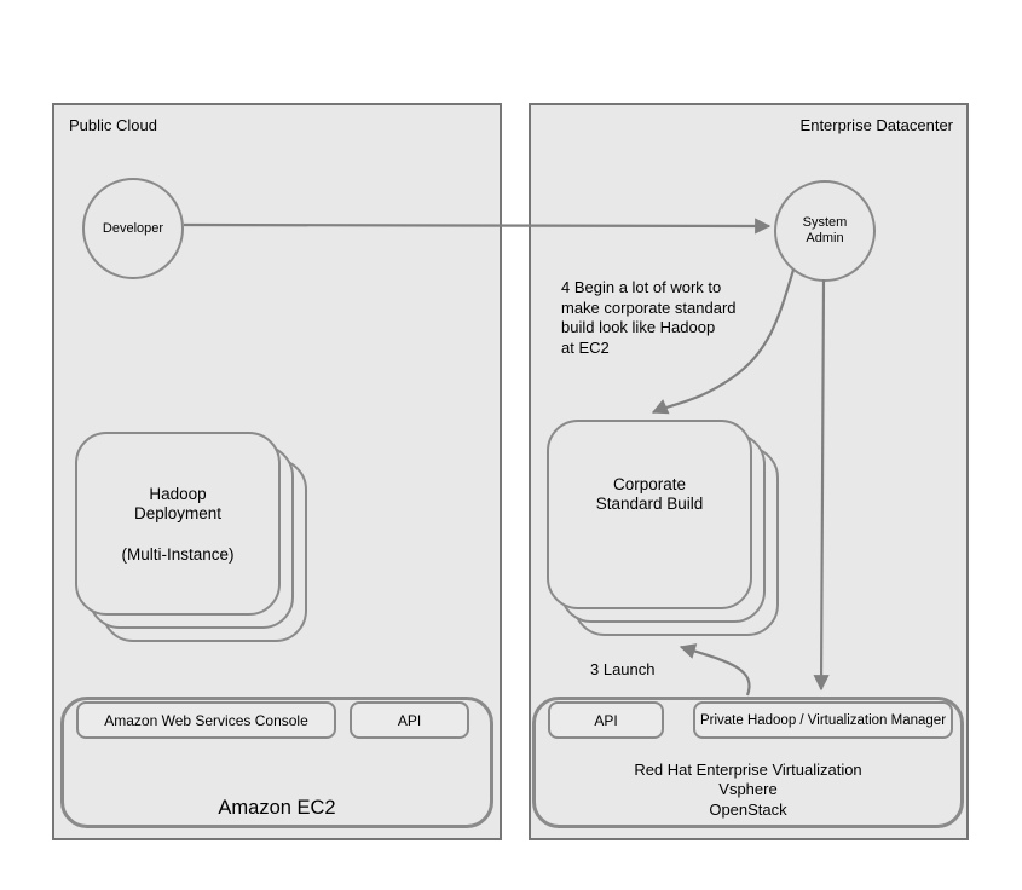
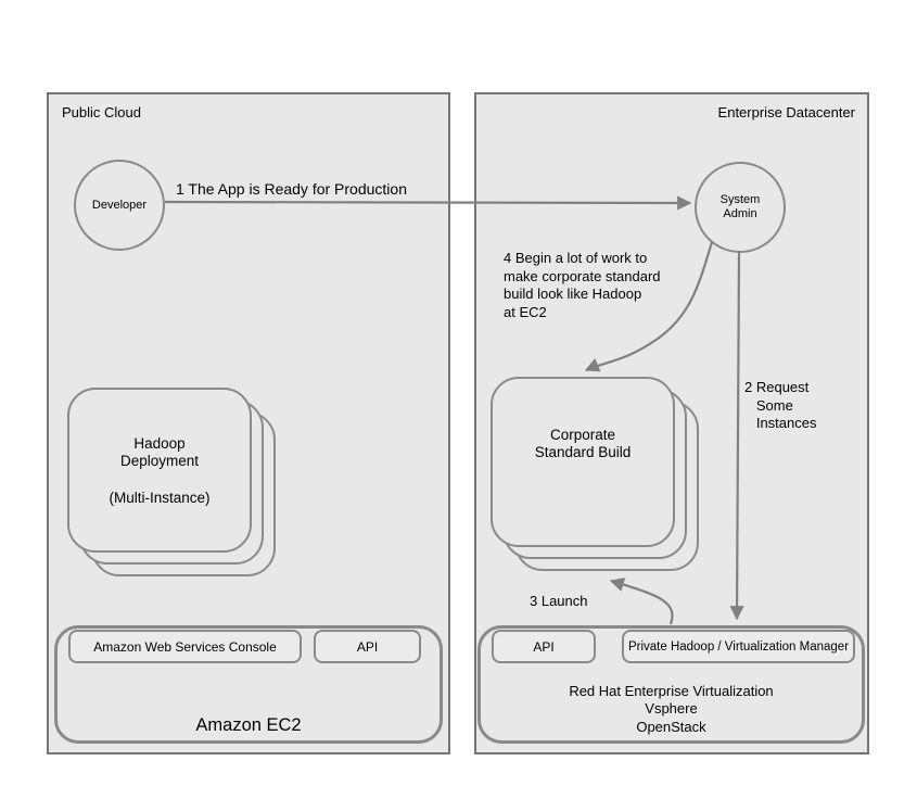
  Public Cloud
  Hadoop
  Deployment
  (Multi-Instance)
  Amazon Web Services Console
  API
  Amazon EC2
  Developer
  Enterprise Datacenter
  Corporate
  Standard Build
  API
  Private Hadoop / Virtualization Manager
  Red Hat Enterprise Virtualization
  Vsphere
  OpenStack
  System
  Admin
+ 1 The App is Ready for Production
+ 2 Request
+ Some
+ Instances
  3 Launch
  4 Begin a lot of work to
  make corporate standard
  build look like Hadoop
  at EC2
